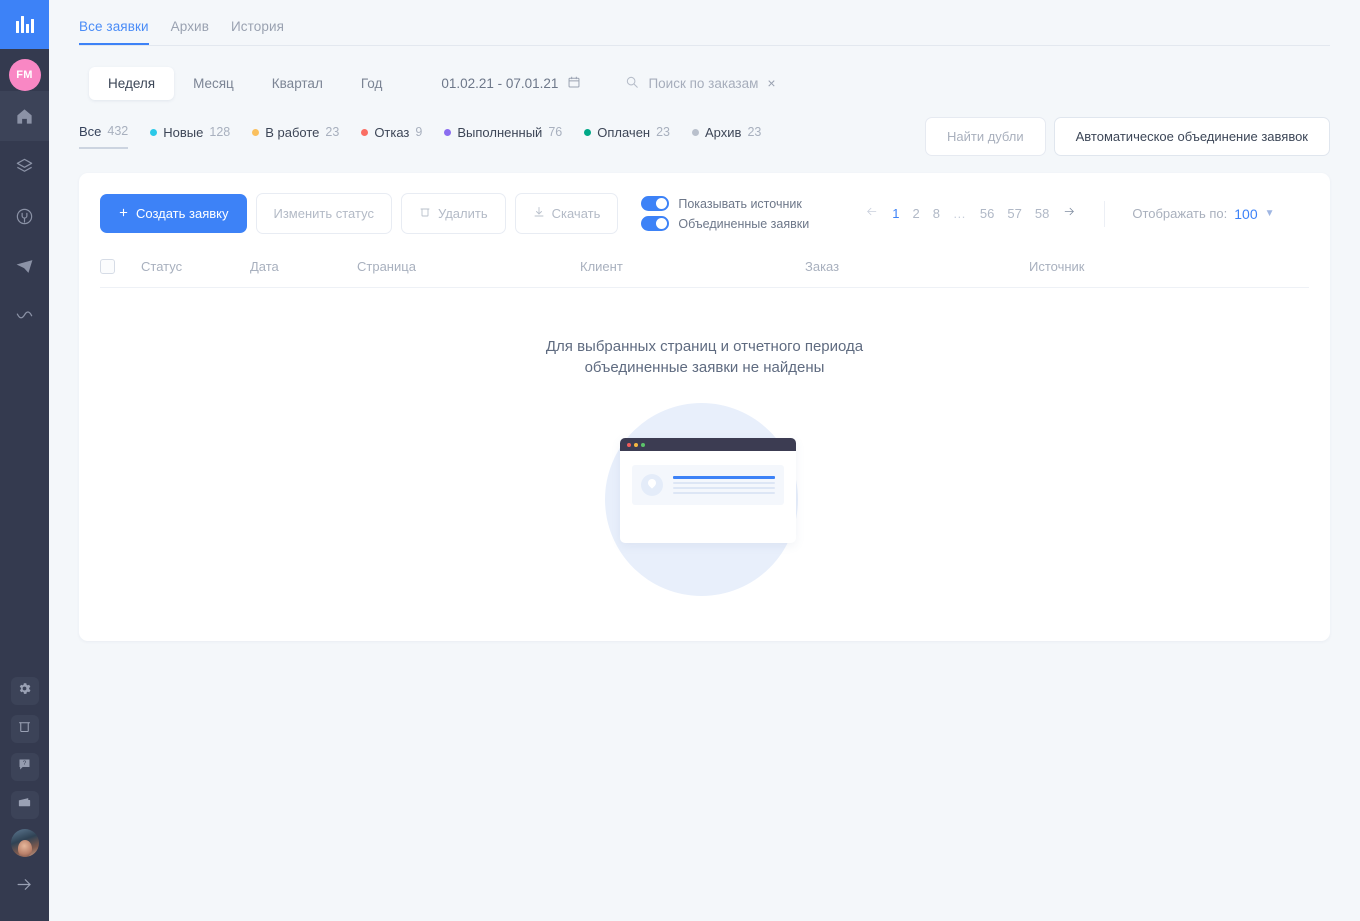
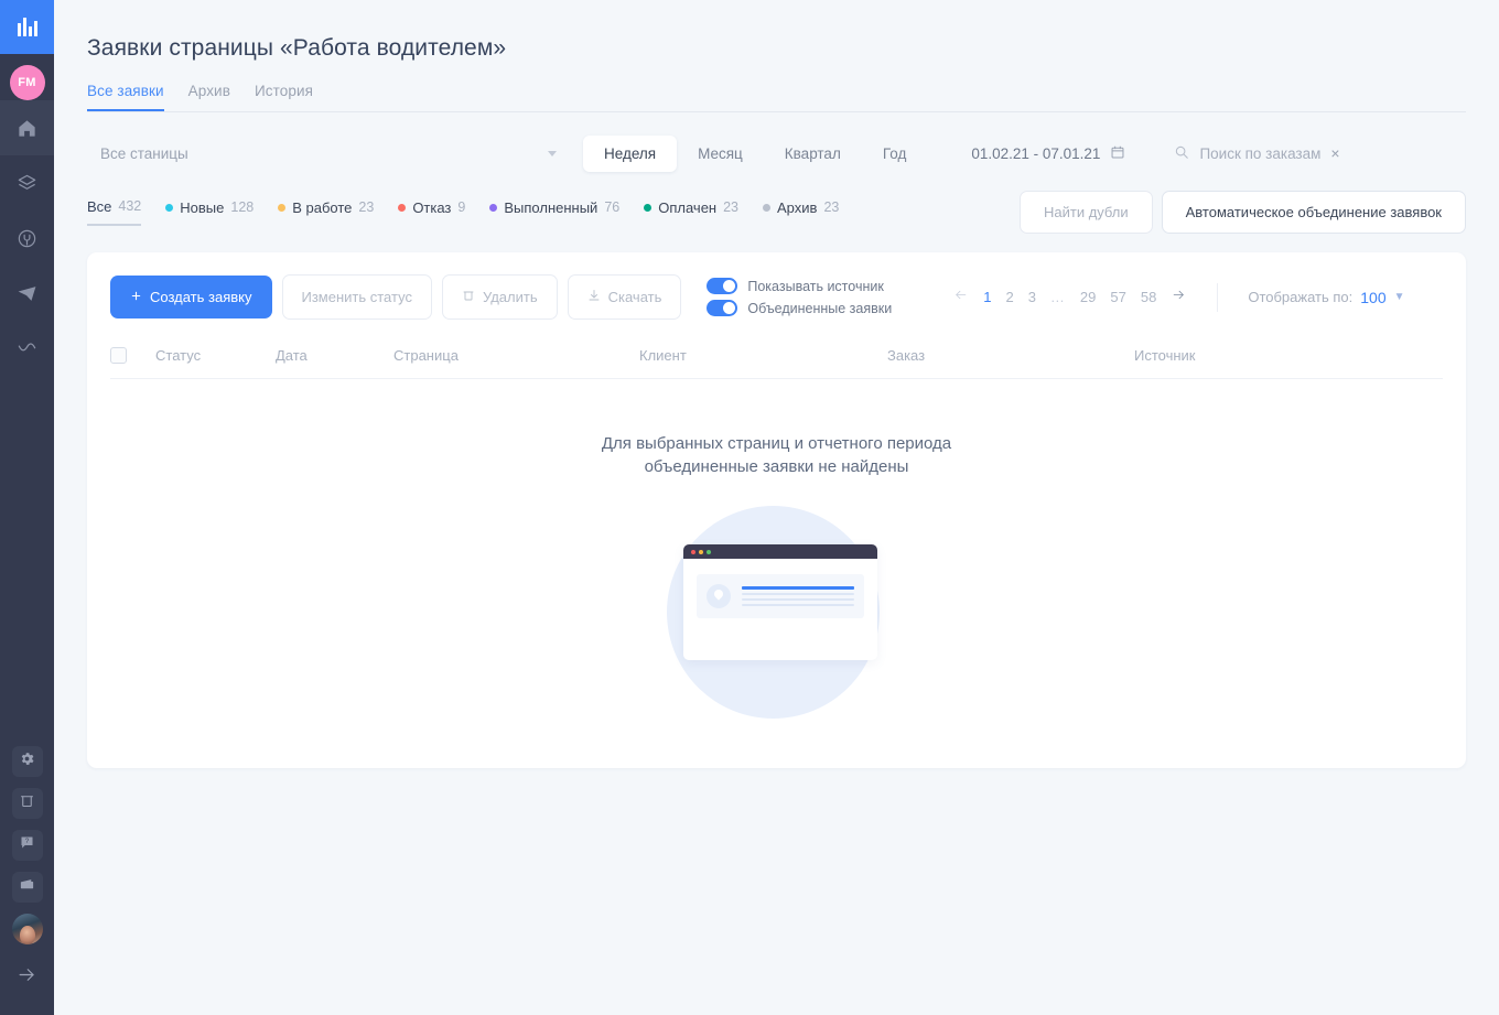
  FM
+ Заявки страницы «Работа водителем»
  Все заявки
  Архив
  История
+ Все станицы
  Неделя
  Месяц
  Квартал
  Год
  01.02.21 - 07.01.21
  Поиск по заказам
  ×
  Все
  432
  Новые
  128
  В работе
  23
  Отказ
  9
  Выполненный
  76
  Оплачен
  23
  Архив
  23
  Найти дубли
  Автоматическое объединение завявок
  Создать заявку
  Изменить статус
  Удалить
  Скачать
  Показывать источник
  Объединенные заявки
  1
  2
- 8
+ 3
  …
- 56
+ 29
  57
  58
  Отображать по:
  100
  ▼
  Статус
  Дата
  Страница
  Клиент
  Заказ
  Источник
  Для выбранных страниц и отчетного периода
  объединенные заявки не найдены
